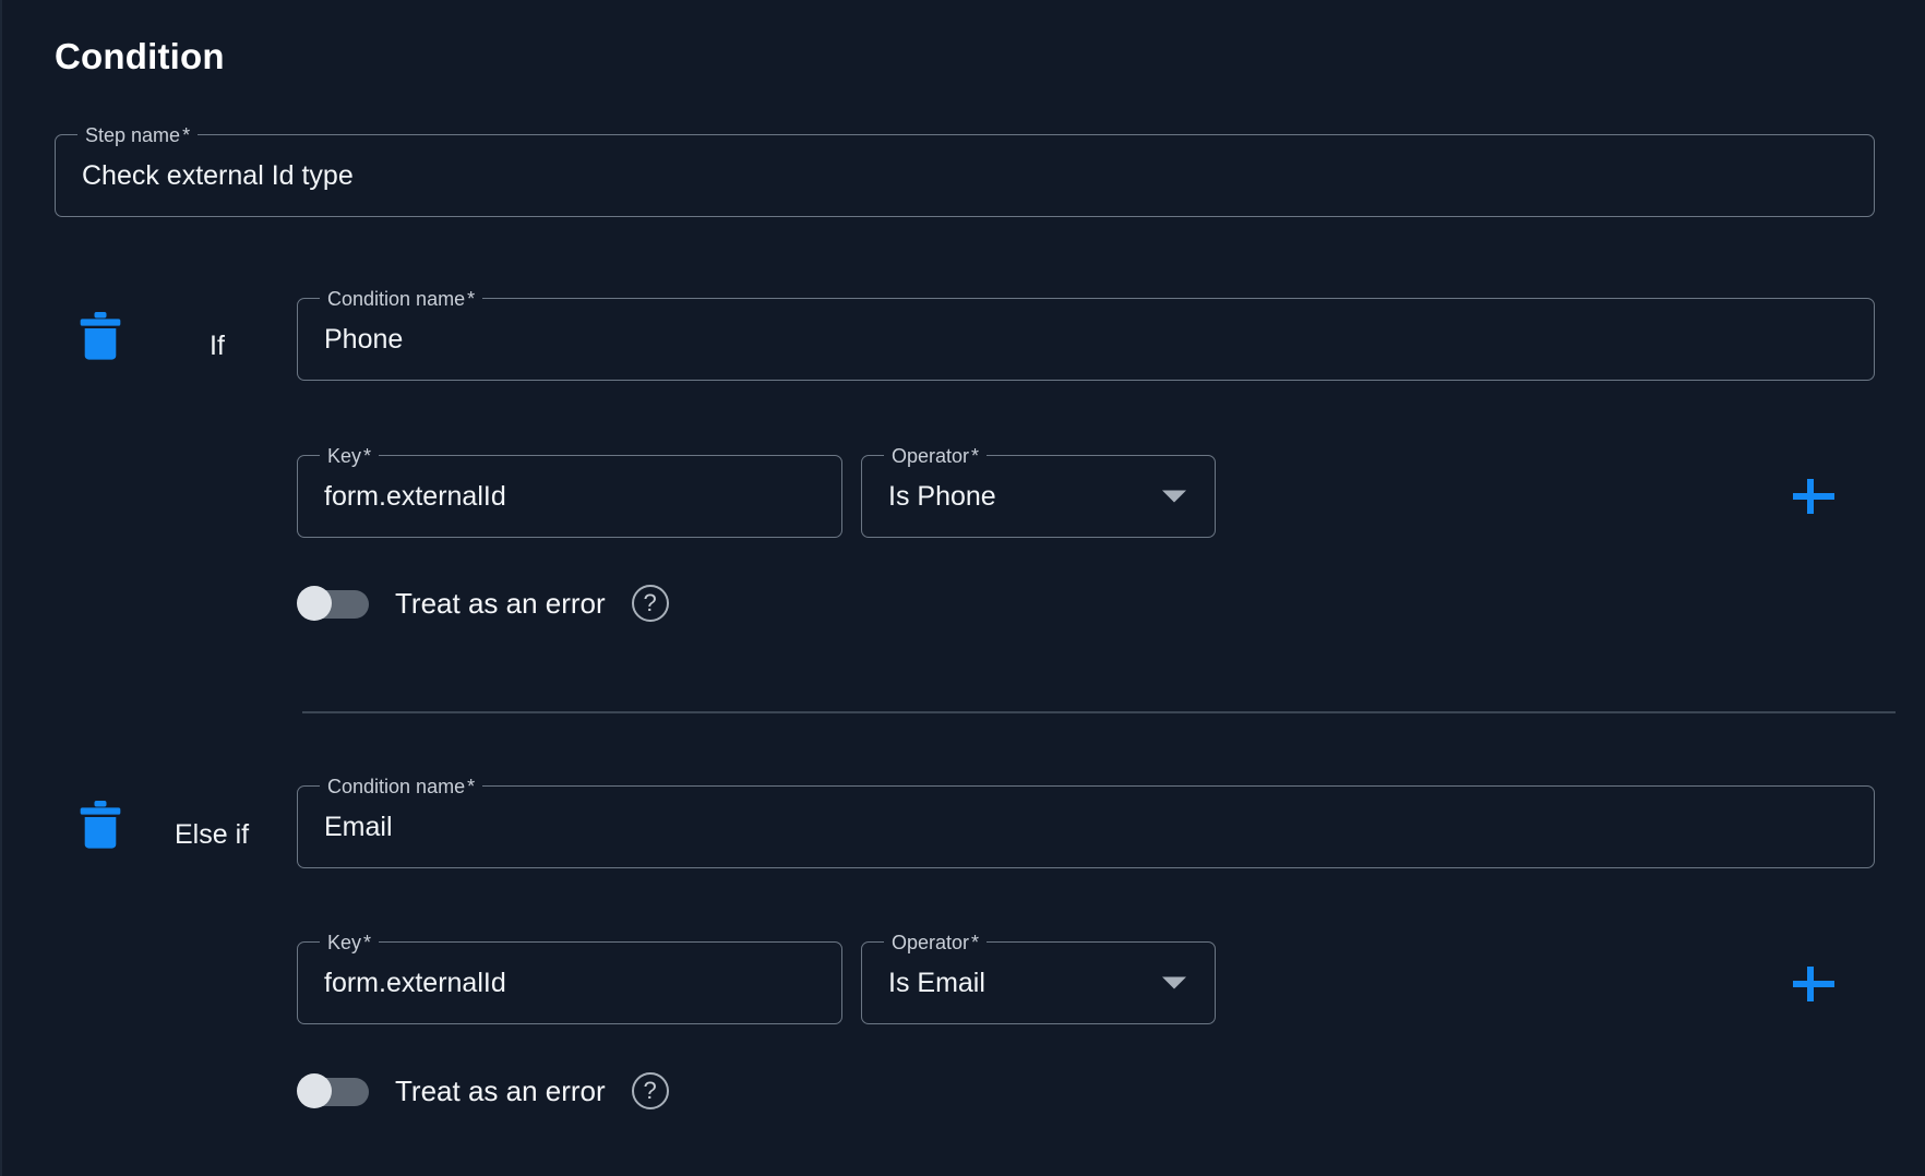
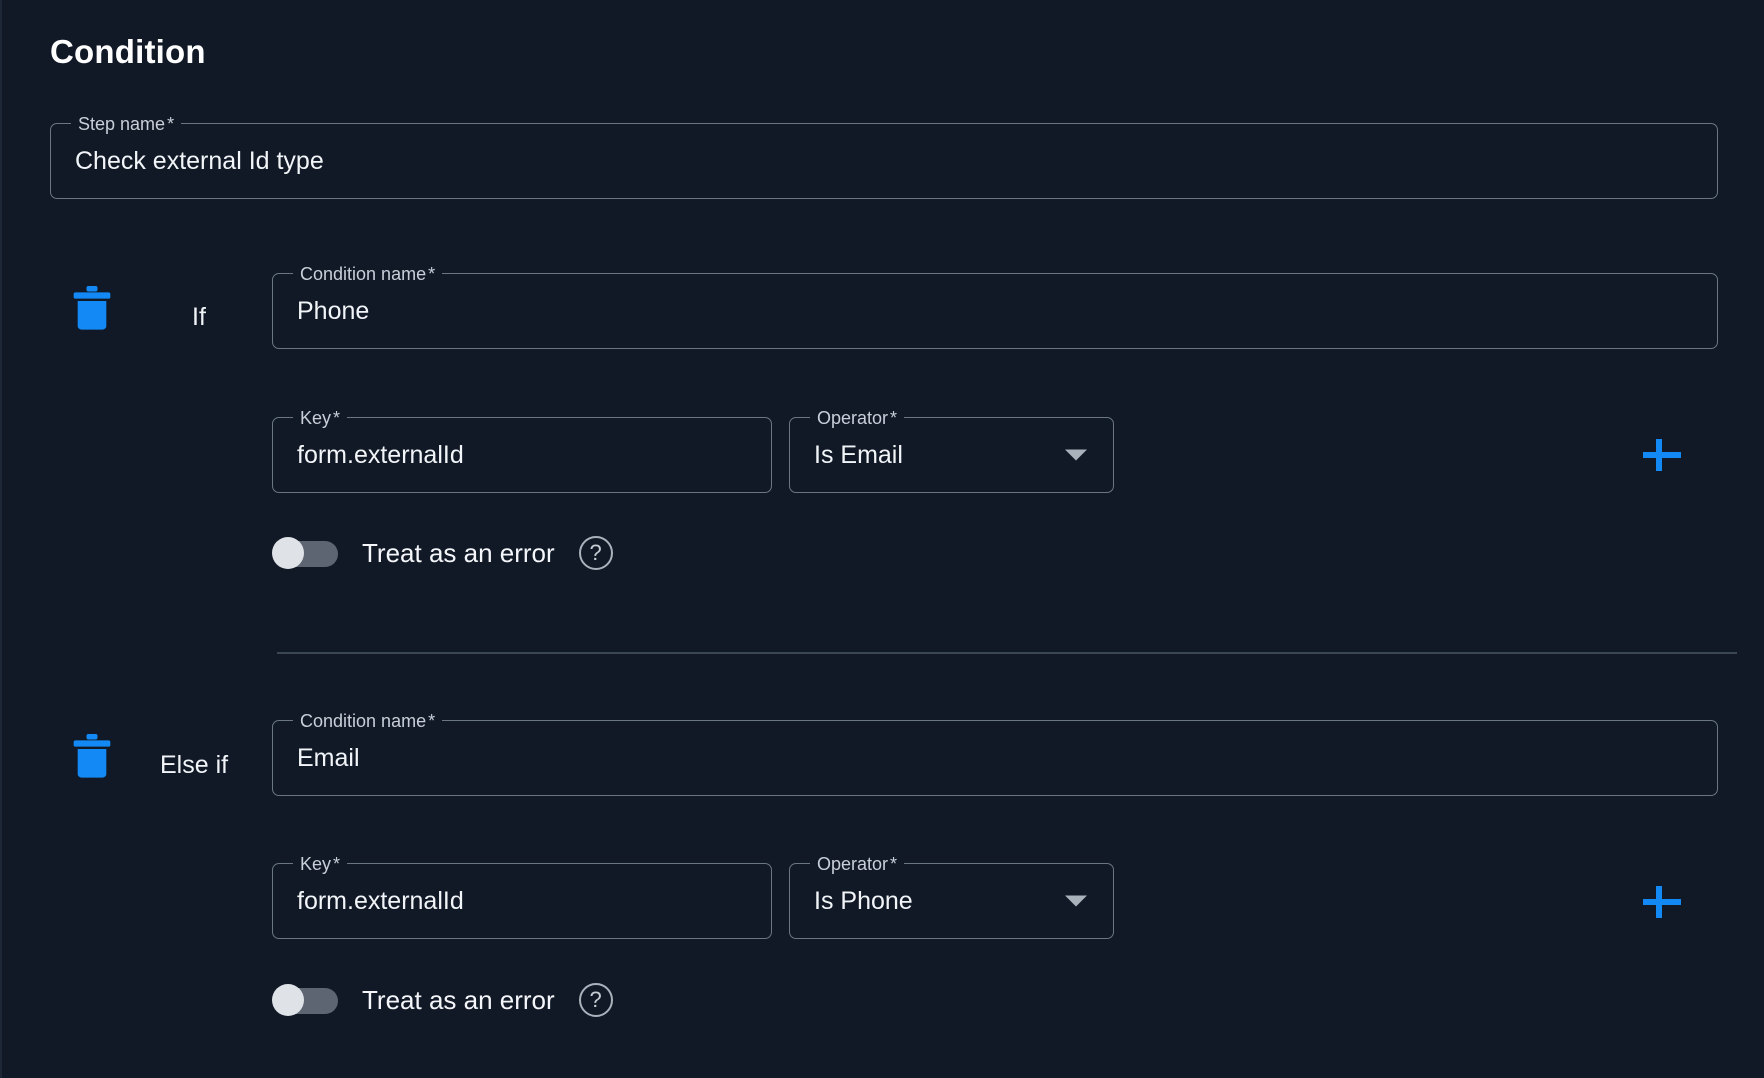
  Condition
  Step name*
  Check external Id type
  If
  Condition name*
  Phone
  Key*
  form.externalId
  Operator*
- Is Phone
+ Is Email
  Treat as an error
  ?
  Else if
  Condition name*
  Email
  Key*
  form.externalId
  Operator*
- Is Email
+ Is Phone
  Treat as an error
  ?
